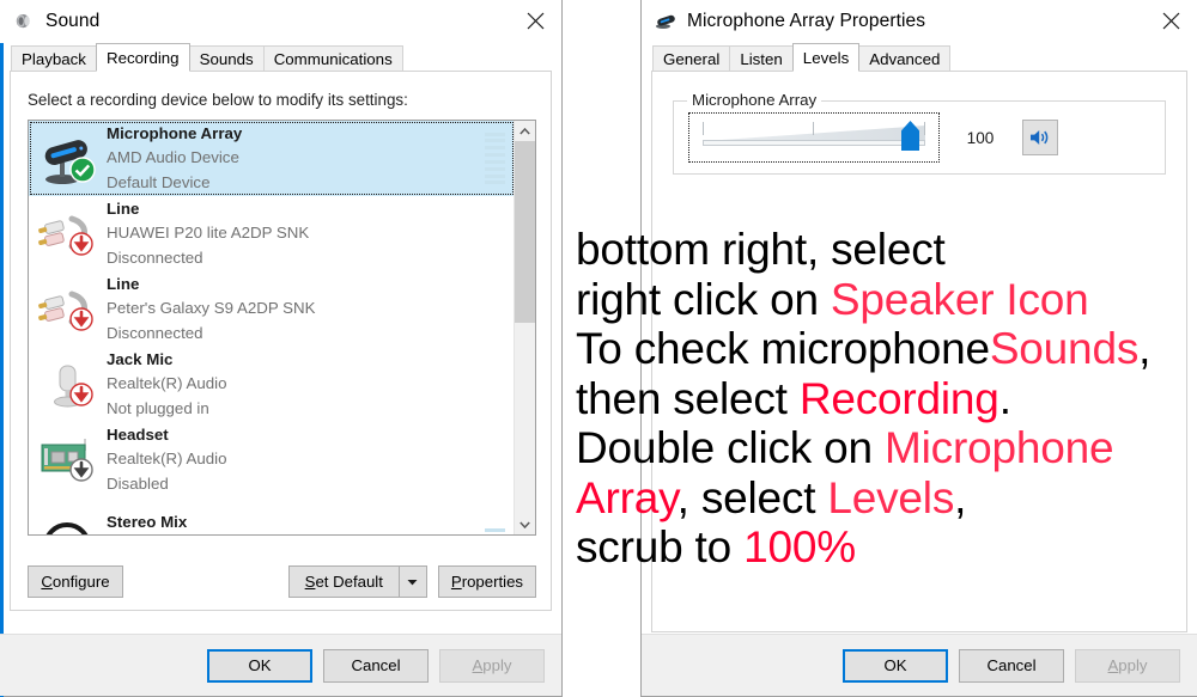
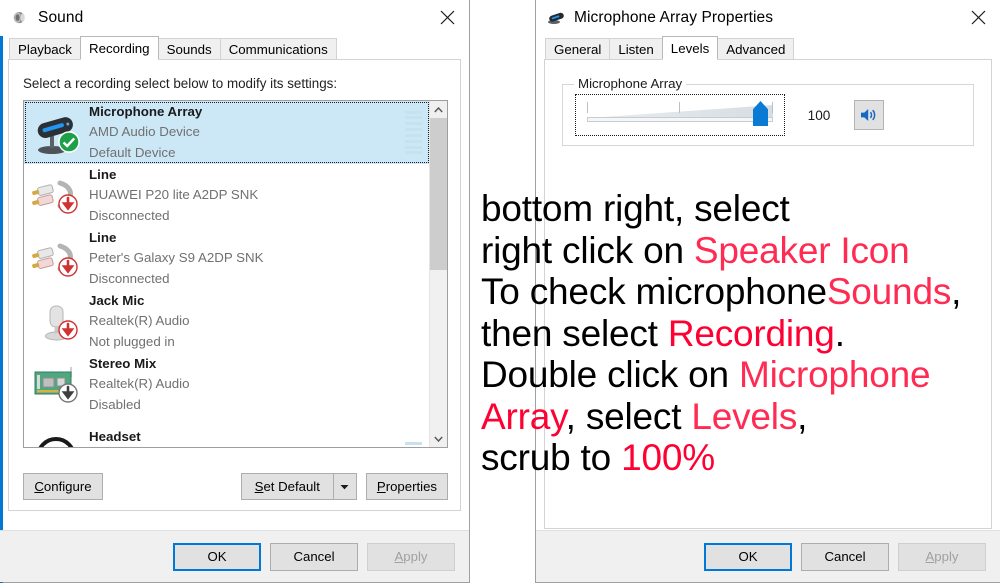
  Sound
  Playback
  Recording
  Sounds
  Communications
- Select a recording device below to modify its settings:
+ Select a recording select below to modify its settings:
  Microphone Array
  AMD Audio Device
  Default Device
  Line
  HUAWEI P20 lite A2DP SNK
  Disconnected
  Line
  Peter's Galaxy S9 A2DP SNK
  Disconnected
  Jack Mic
  Realtek(R) Audio
  Not plugged in
- Headset
+ Stereo Mix
  Realtek(R) Audio
  Disabled
- Stereo Mix
+ Headset
  C
  onfigure
  S
  et Default
  P
  roperties
  OK
  Cancel
  A
  pply
  Microphone Array Properties
  General
  Listen
  Levels
  Advanced
  Microphone Array
  100
  OK
  Cancel
  A
  pply
  bottom right, select
  right click on Speaker Icon
  To check microphoneSounds,
  then select Recording.
  Double click on Microphone
  Array, select Levels,
  scrub to 100%
